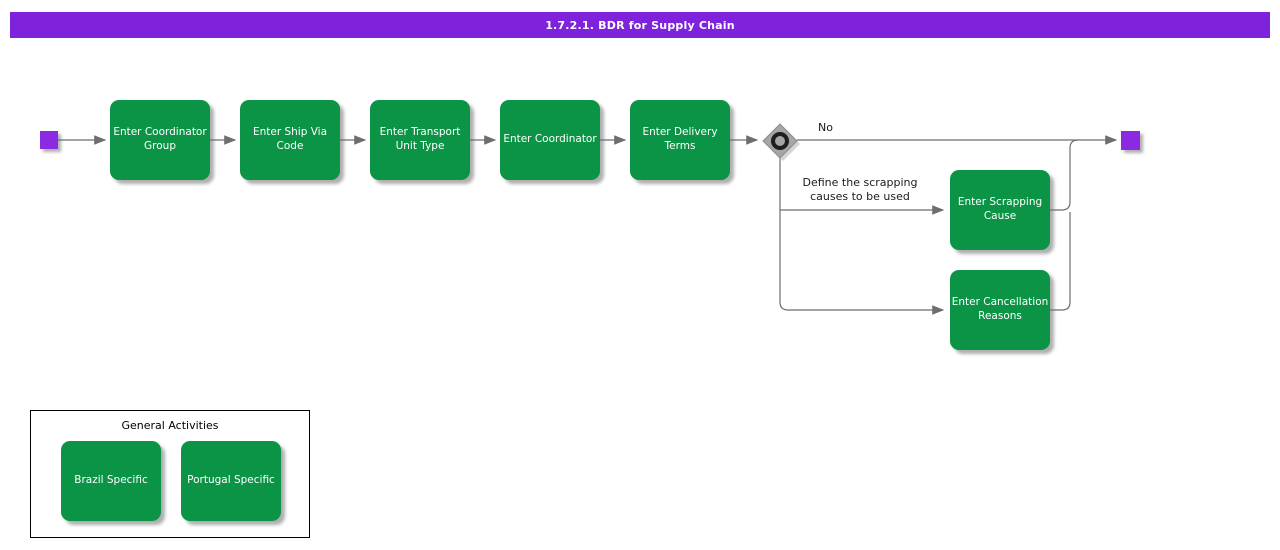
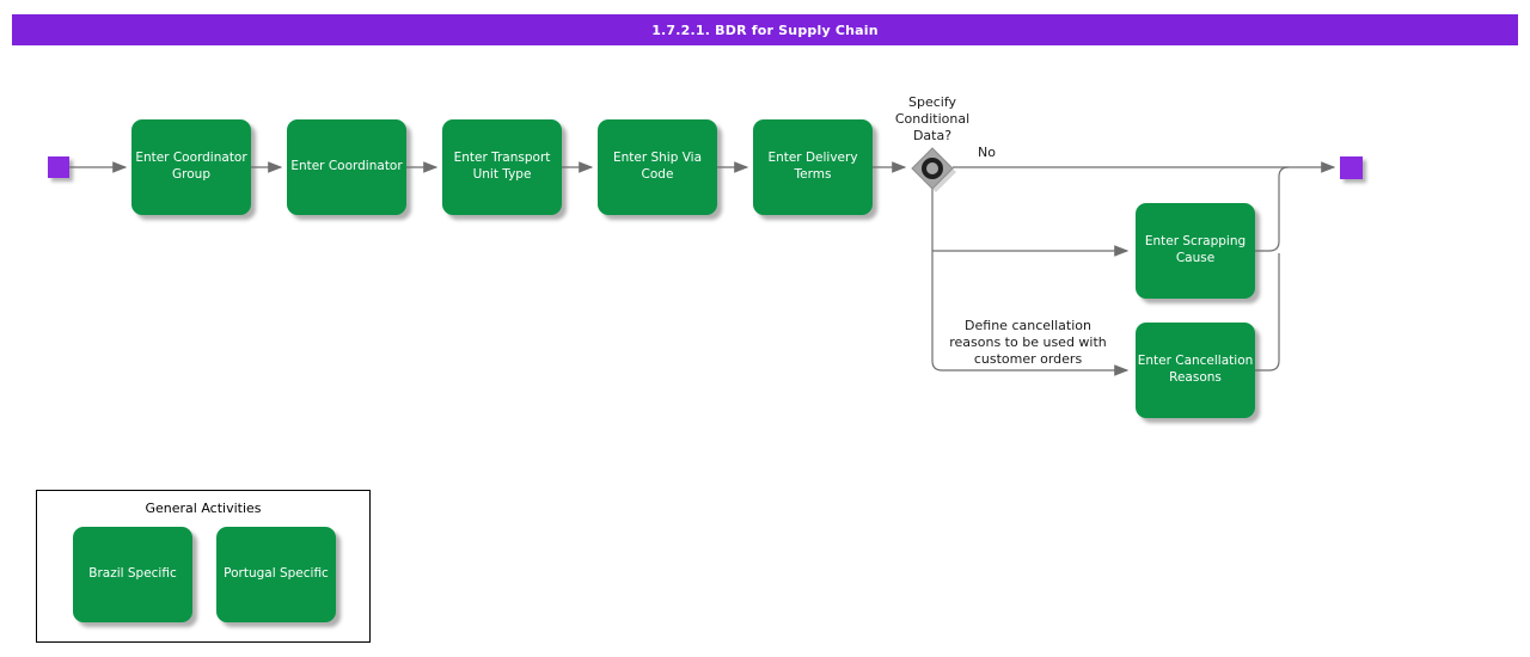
  1.7.2.1. BDR for Supply Chain
  Enter Coordinator Group
- Enter Ship Via Code
+ Enter Coordinator
  Enter Transport Unit Type
- Enter Coordinator
+ Enter Ship Via Code
  Enter Delivery Terms
+ Specify Conditional Data?
  No
- Define the scrapping causes to be used
  Enter Scrapping Cause
+ Define cancellation reasons to be used with customer orders
  Enter Cancellation Reasons
  General Activities
  Brazil Specific
  Portugal Specific
